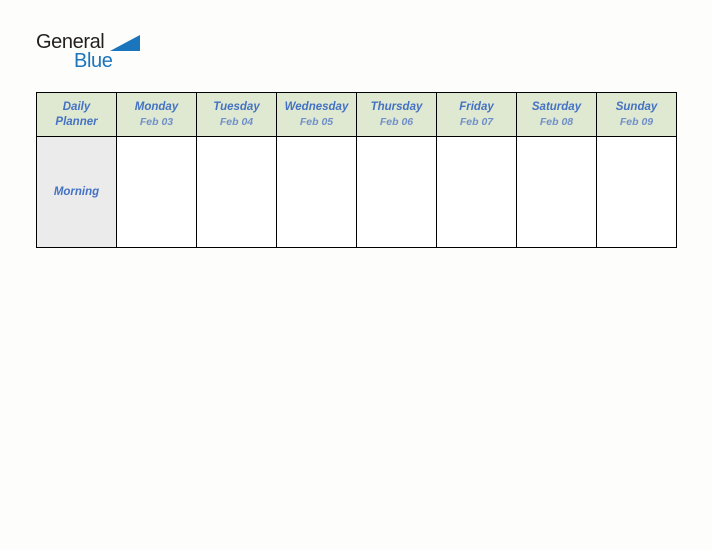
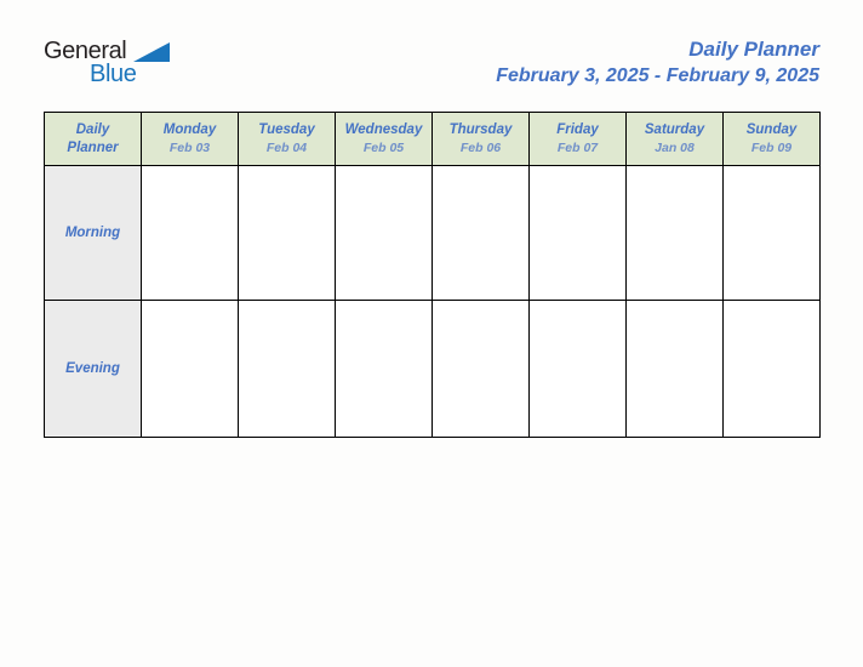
  General
  Blue
+ Daily Planner
+ February 3, 2025 - February 9, 2025
- Daily Planner	Monday Feb 03	Tuesday Feb 04	Wednesday Feb 05	Thursday Feb 06	Friday Feb 07	Saturday Feb 08	Sunday Feb 09
+ Daily Planner	Monday Feb 03	Tuesday Feb 04	Wednesday Feb 05	Thursday Feb 06	Friday Feb 07	Saturday Jan 08	Sunday Feb 09
  Morning
+ Evening
